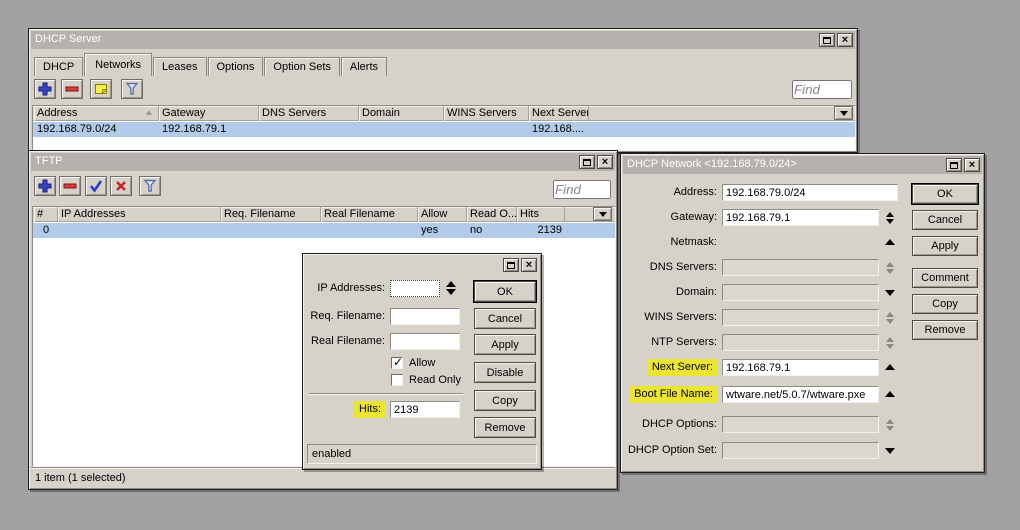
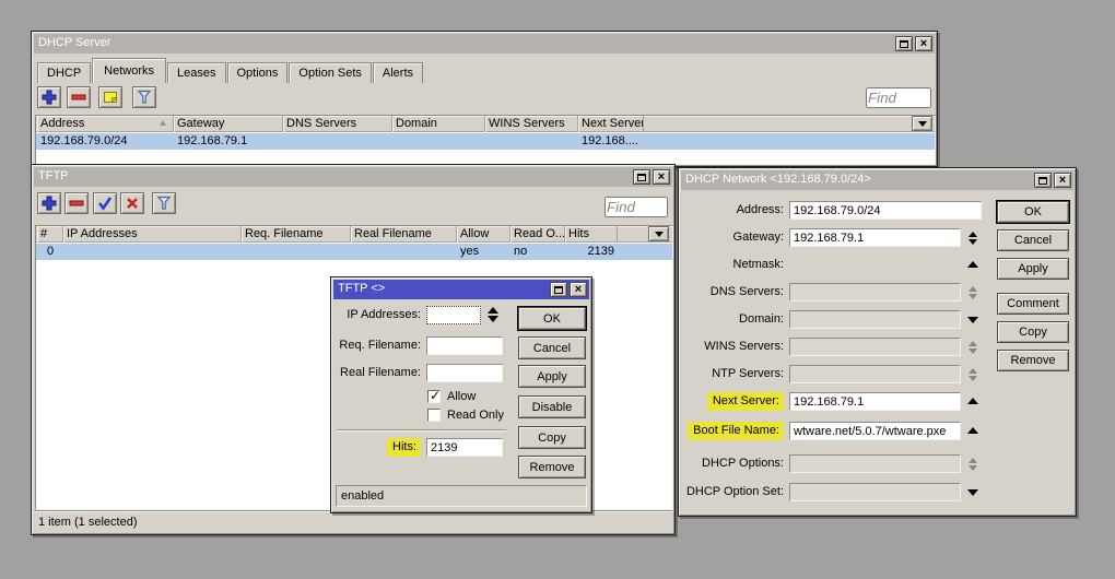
  DHCP Server
  DHCP Networks Leases Options Option Sets Alerts
  Find
  Address
  Gateway
  DNS Servers
  Domain
  WINS Servers
  Next Server
  192.168.79.0/24
  192.168.79.1
  192.168....
  TFTP
  Find
  #
  IP Addresses
  Req. Filename
  Real Filename
  Allow
  Read O...
  Hits
  0
  yes
  no
  2139
  1 item (1 selected)
  DHCP Network <192.168.79.0/24>
  Address:
  192.168.79.0/24
  Gateway:
  192.168.79.1
  Netmask:
  DNS Servers:
  Domain:
  WINS Servers:
  NTP Servers:
  Next Server:
  192.168.79.1
  Boot File Name:
  wtware.net/5.0.7/wtware.pxe
  DHCP Options:
  DHCP Option Set:
  OK
  Cancel
  Apply
  Comment
  Copy
  Remove
+ TFTP <>
  IP Addresses:
  Req. Filename:
  Real Filename:
  Allow
  Read Only
  Hits:
  2139
  OK
  Cancel
  Apply
  Disable
  Copy
  Remove
  enabled
